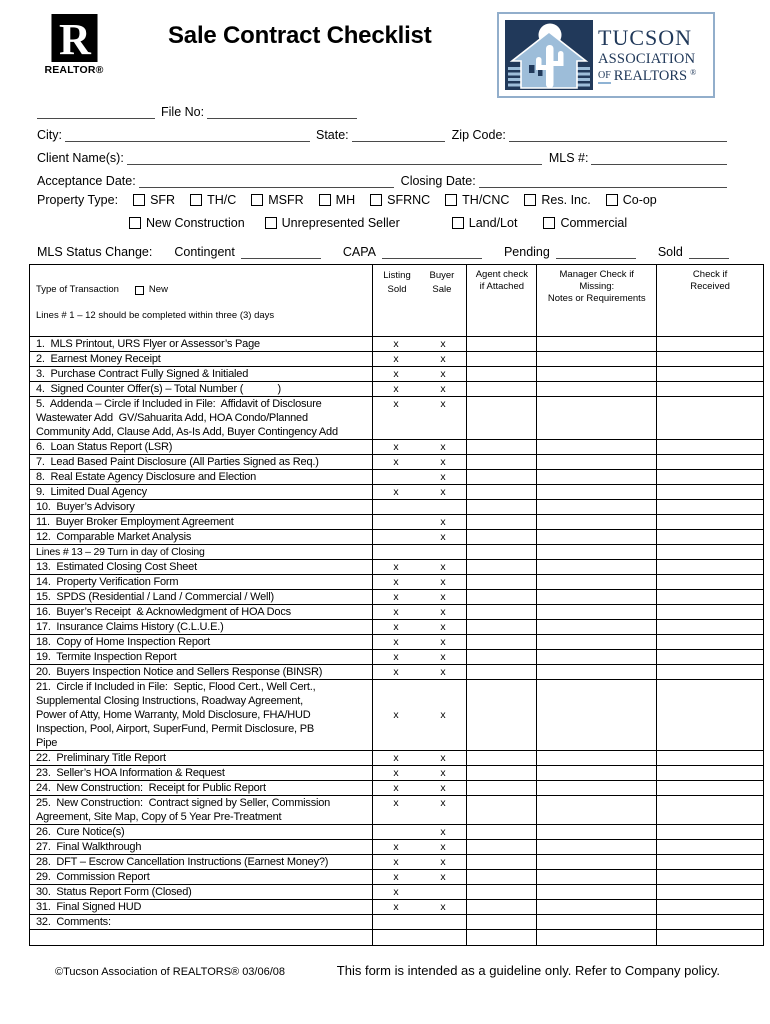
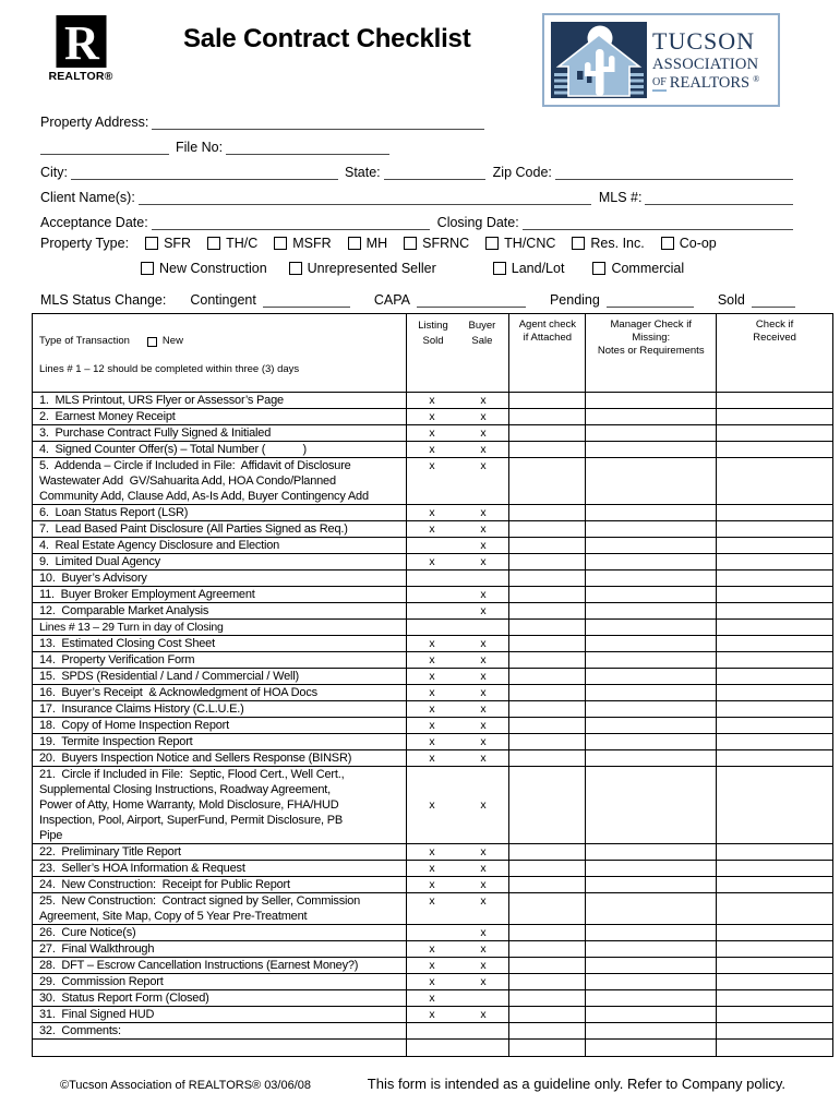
  R
  REALTOR®
  Sale Contract Checklist
  TUCSON
  ASSOCIATION
  OF
  REALTORS
  ®
+ Property Address:
  File No:
  City:
  State:
  Zip Code:
  Client Name(s):
  MLS #:
  Acceptance Date:
  Closing Date:
  Property Type:
  SFR
  TH/C
  MSFR
  MH
  SFRNC
  TH/CNC
  Res. Inc.
  Co-op
  New Construction
  Unrepresented Seller
  Land/Lot
  Commercial
  MLS Status Change:
  Contingent
  CAPA
  Pending
  Sold
  Type of Transaction
  New
  Lines # 1 – 12 should be completed within three (3) days
  Listing
  Sold
  Buyer
  Sale
  Agent check
  if Attached
  Manager Check if
  Missing:
  Notes or Requirements
  Check if
  Received
  1. MLS Printout, URS Flyer or Assessor’s Page
  x
  x
  2. Earnest Money Receipt
  x
  x
  3. Purchase Contract Fully Signed & Initialed
  x
  x
  4. Signed Counter Offer(s) – Total Number ( )
  x
  x
  5. Addenda – Circle if Included in File: Affidavit of Disclosure
  Wastewater Add GV/Sahuarita Add, HOA Condo/Planned
  Community Add, Clause Add, As-Is Add, Buyer Contingency Add
  x
  x
  6. Loan Status Report (LSR)
  x
  x
  7. Lead Based Paint Disclosure (All Parties Signed as Req.)
  x
  x
- 8. Real Estate Agency Disclosure and Election
+ 4. Real Estate Agency Disclosure and Election
  x
  9. Limited Dual Agency
  x
  x
  10. Buyer’s Advisory
  11. Buyer Broker Employment Agreement
  x
  12. Comparable Market Analysis
  x
  Lines # 13 – 29 Turn in day of Closing
  13. Estimated Closing Cost Sheet
  x
  x
  14. Property Verification Form
  x
  x
  15. SPDS (Residential / Land / Commercial / Well)
  x
  x
  16. Buyer’s Receipt & Acknowledgment of HOA Docs
  x
  x
  17. Insurance Claims History (C.L.U.E.)
  x
  x
  18. Copy of Home Inspection Report
  x
  x
  19. Termite Inspection Report
  x
  x
  20. Buyers Inspection Notice and Sellers Response (BINSR)
  x
  x
  21. Circle if Included in File: Septic, Flood Cert., Well Cert.,
  Supplemental Closing Instructions, Roadway Agreement,
  Power of Atty, Home Warranty, Mold Disclosure, FHA/HUD
  Inspection, Pool, Airport, SuperFund, Permit Disclosure, PB
  Pipe
  x
  x
  22. Preliminary Title Report
  x
  x
  23. Seller’s HOA Information & Request
  x
  x
  24. New Construction: Receipt for Public Report
  x
  x
  25. New Construction: Contract signed by Seller, Commission
  Agreement, Site Map, Copy of 5 Year Pre-Treatment
  x
  x
  26. Cure Notice(s)
  x
  27. Final Walkthrough
  x
  x
  28. DFT – Escrow Cancellation Instructions (Earnest Money?)
  x
  x
  29. Commission Report
  x
  x
  30. Status Report Form (Closed)
  x
  31. Final Signed HUD
  x
  x
  32. Comments:
  ©Tucson Association of REALTORS® 03/06/08
  This form is intended as a guideline only. Refer to Company policy.
